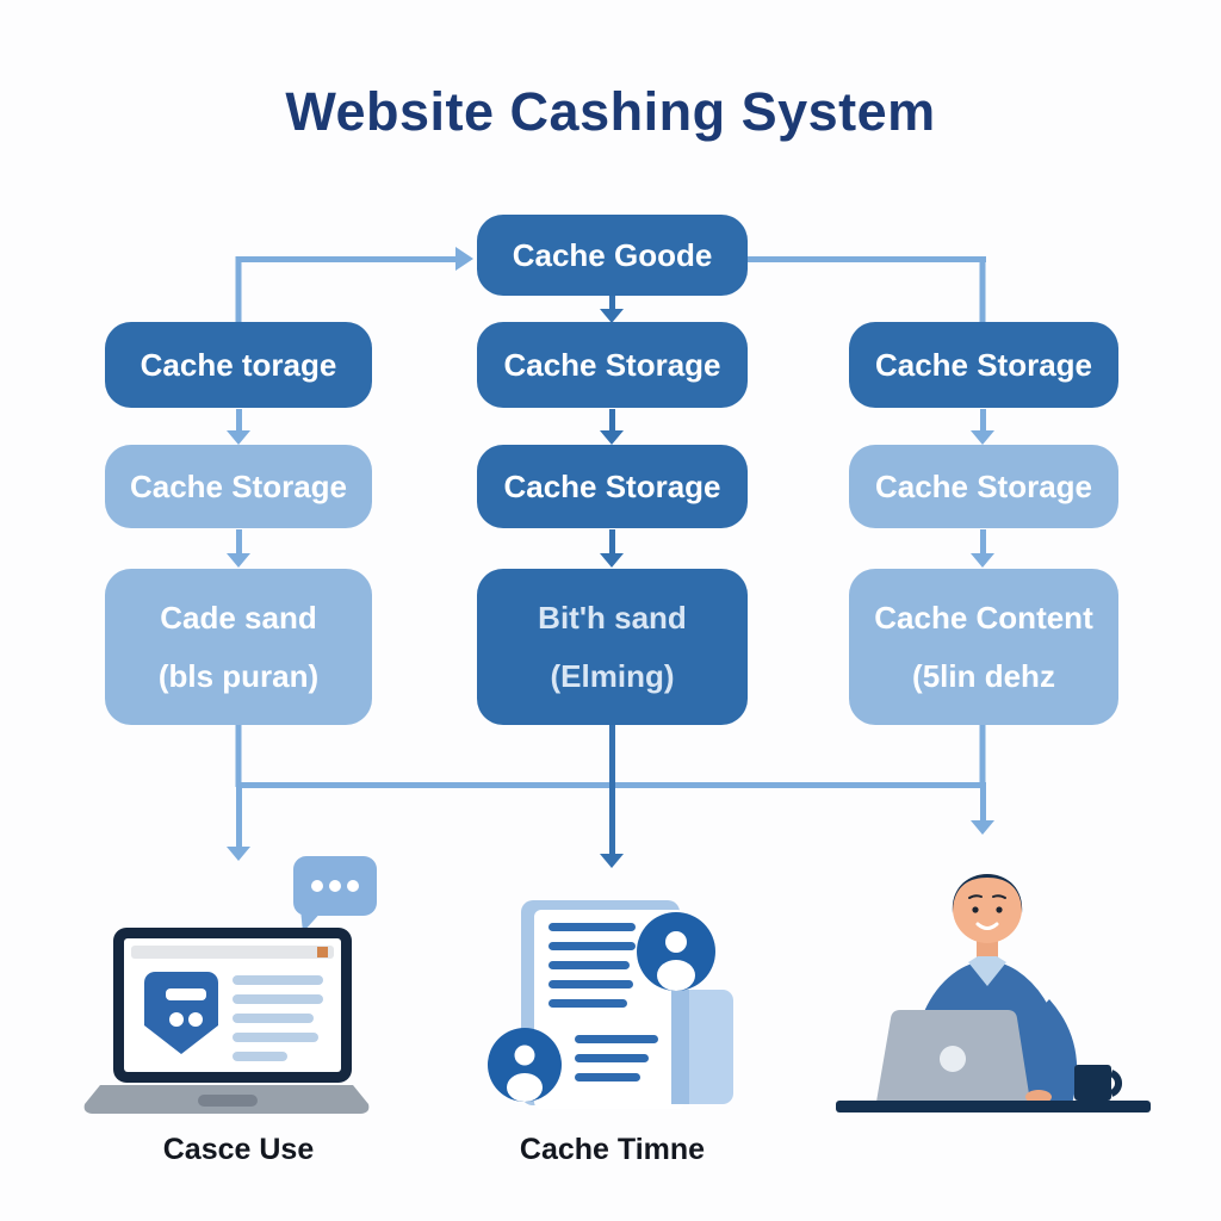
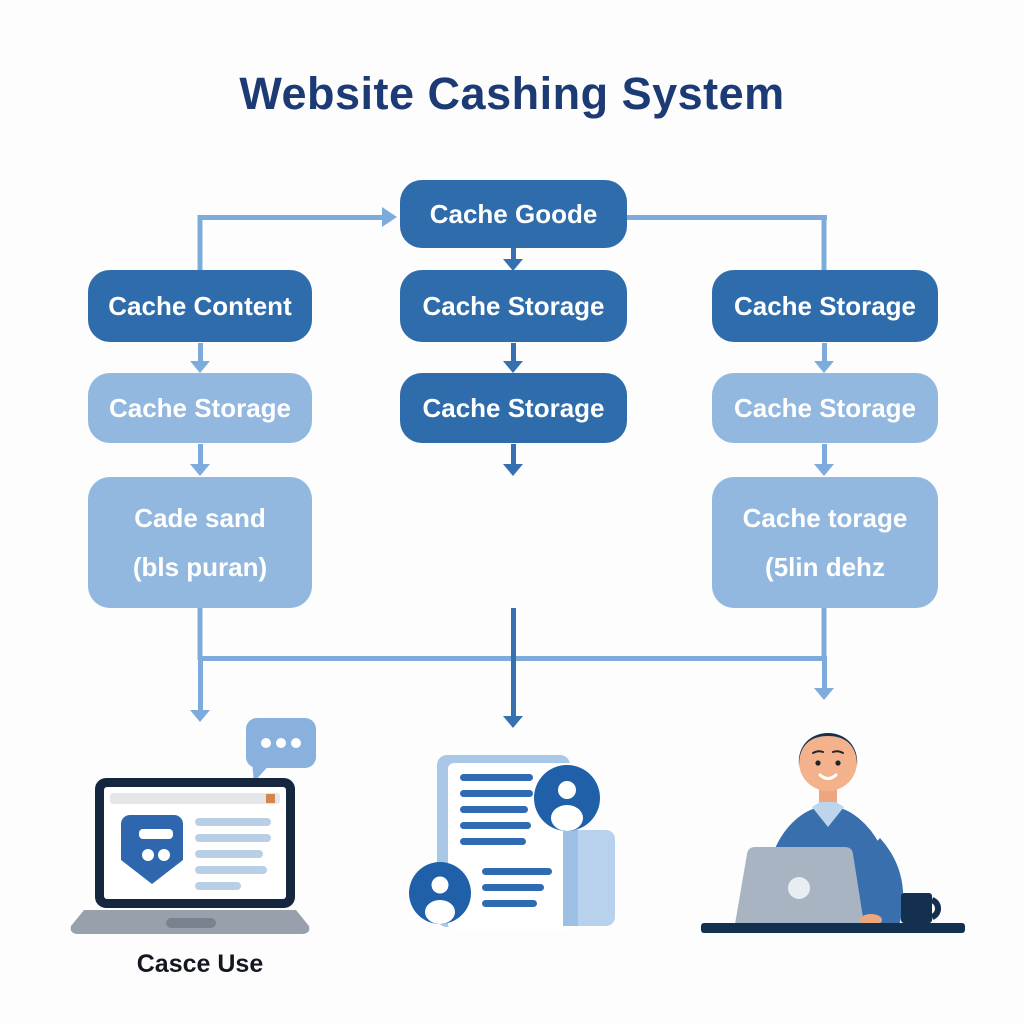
  Website Cashing System
  Cache Goode
- Cache torage
+ Cache Content
  Cache Storage
  Cache Storage
  Cache Storage
  Cache Storage
  Cache Storage
  Cade sand
  (bls puran)
- Bit'h sand
- (Elming)
- Cache Content
+ Cache torage
  (5lin dehz
  Casce Use
- Cache Timne
